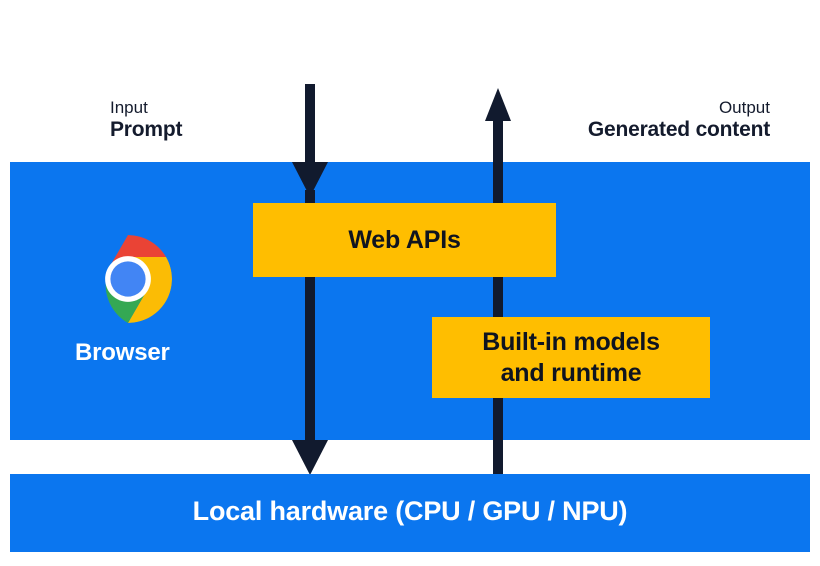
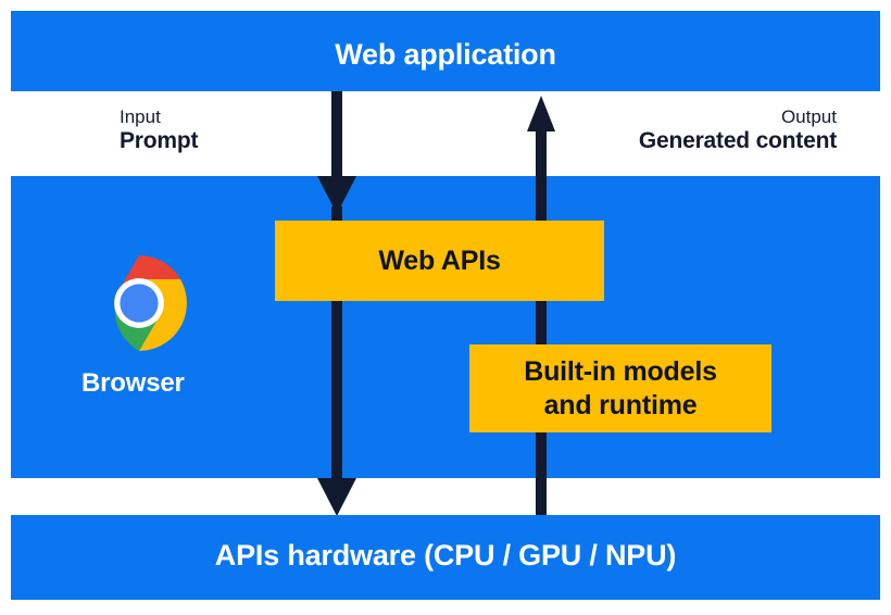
+ Web application
  Input
  Prompt
  Output
  Generated content
  Browser
  Web APIs
  Built-in models
  and runtime
- Local hardware (CPU / GPU / NPU)
+ APIs hardware (CPU / GPU / NPU)
